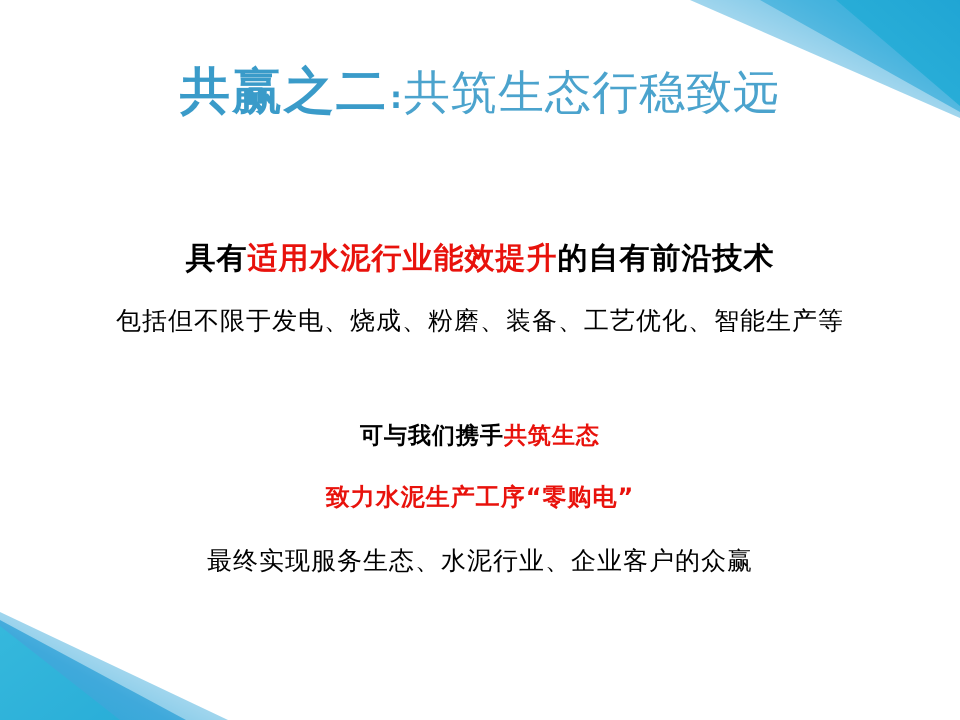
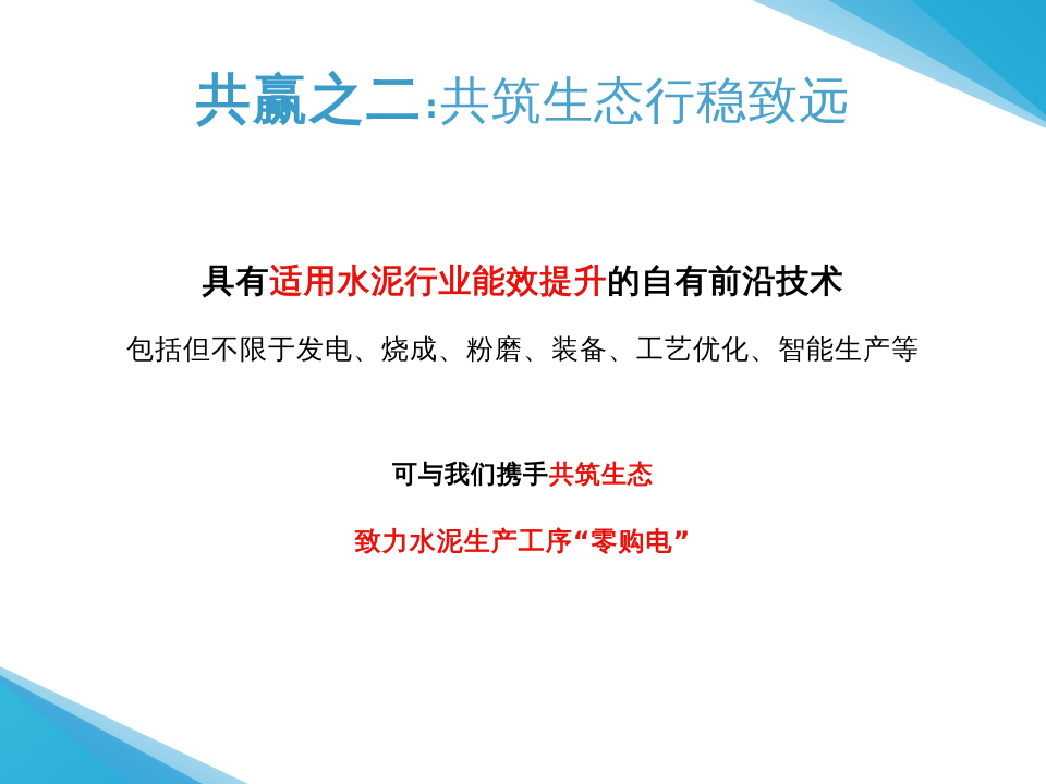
  共赢之二:共筑生态行稳致远
  具有适用水泥行业能效提升的自有前沿技术
  包括但不限于发电、烧成、粉磨、装备、工艺优化、智能生产等
  可与我们携手共筑生态
  致力水泥生产工序“零购电”
- 最终实现服务生态、水泥行业、企业客户的众赢
